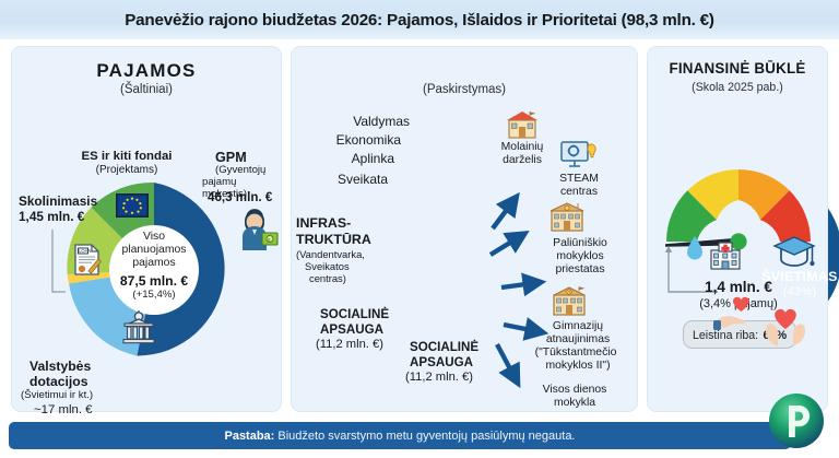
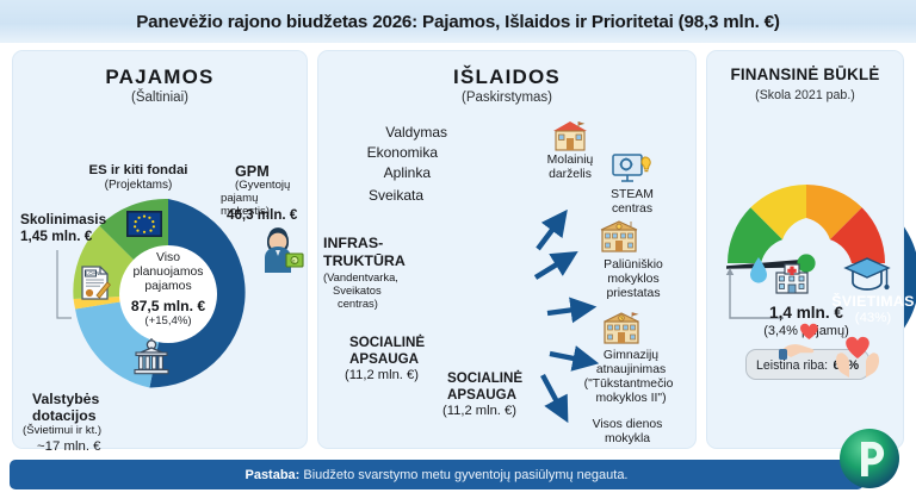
  Panevėžio rajono biudžetas 2026: Pajamos, Išlaidos ir Prioritetai (98,3 mln. €)
  PAJAMOS
  (Šaltiniai)
  Viso
  planuojamos
  pajamos
  87,5 mln. €
  (+15,4%)
  ES ir kiti fondai
  (Projektams)
  GPM
  (Gyventojų
  pajamų mokestis)
  46,3 mln. €
  Skolinimasis
  1,45 mln. €
  Valstybės
  dotacijos
  (Švietimui ir kt.)
  ~17 mln. €
+ IŠLAIDOS
  (Paskirstymas)
  ŠVIETIMAS
  Valdymas
  Ekonomika
  Aplinka
  Sveikata
  INFRAS-
  TRUKTŪRA
  (Vandentvarka,
  Sveikatos
  centras)
  SOCIALINĖ
  APSAUGA
  (11,2 mln. €)
  SOCIALINĖ
  APSAUGA
  (11,2 mln. €)
  Molainių
  darželis
  STEAM
  centras
  Paliūniškio
  mokyklos
  priestatas
  Gimnazijų
  atnaujinimas
  ("Tūkstantmečio
  mokyklos II")
  Visos dienos
  mokykla
  FINANSINĖ BŪKLĖ
- (Skola 2025 pab.)
+ (Skola 2021 pab.)
  1,4 mln. €
  (3,4%jamų)
  Leistina riba: 6%
  Pastaba: Biudžeto svarstymo metu gyventojų pasiūlymų negauta.
